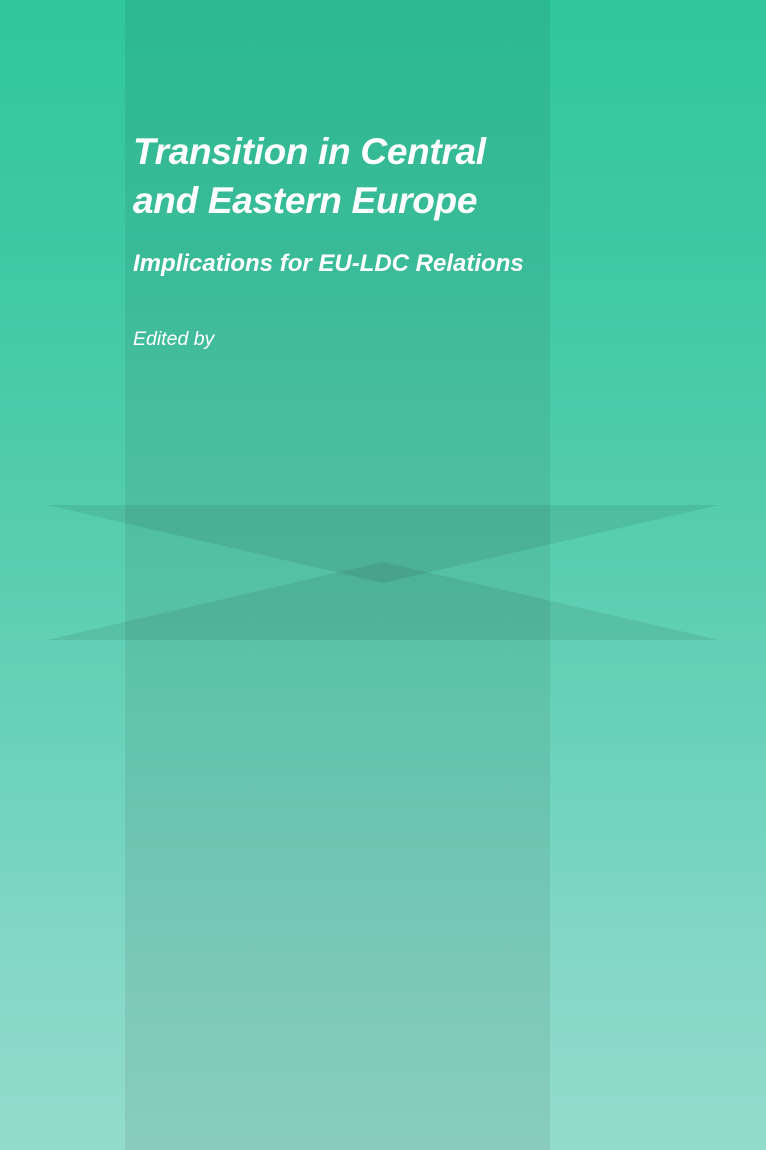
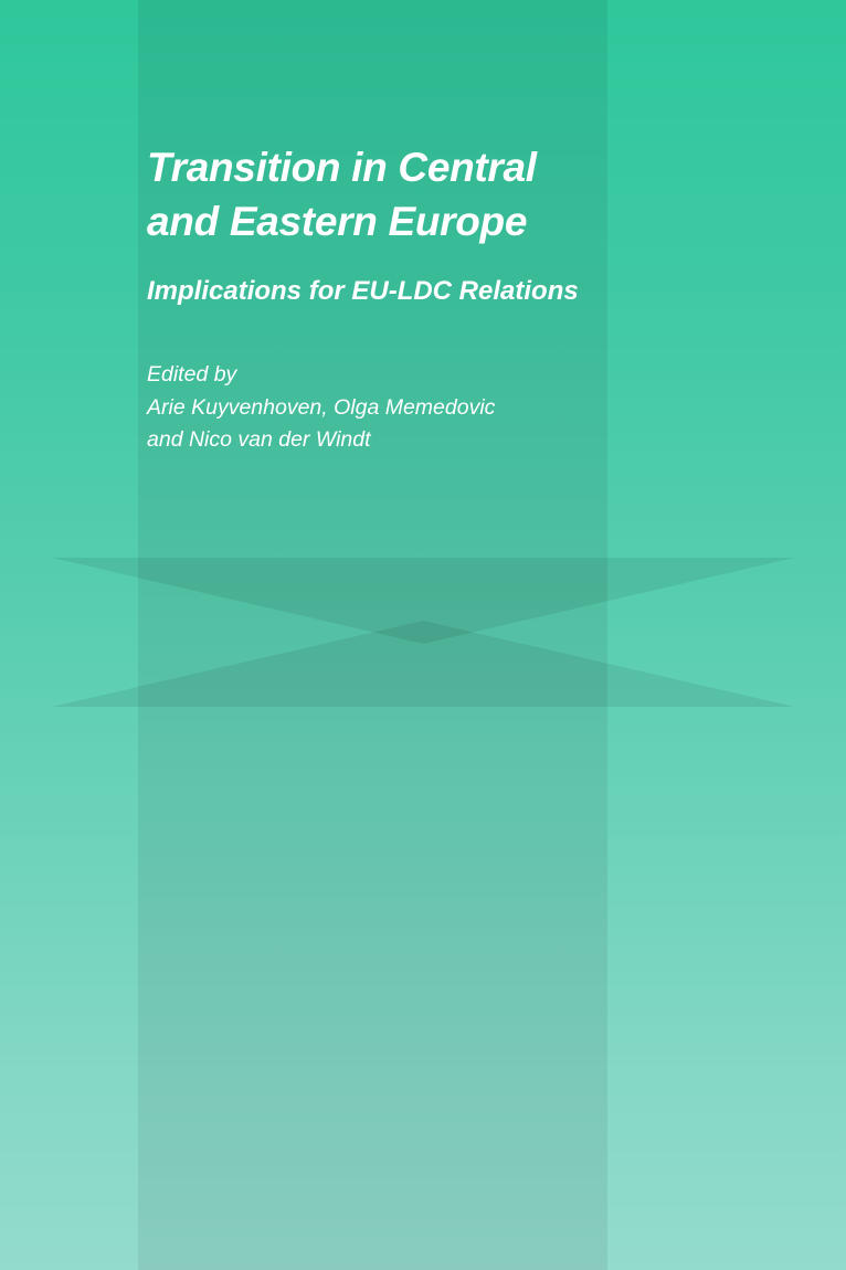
  Transition in Central
  and Eastern Europe
  Implications for EU-LDC Relations
  Edited by
+ Arie Kuyvenhoven, Olga Memedovic
+ and Nico van der Windt
